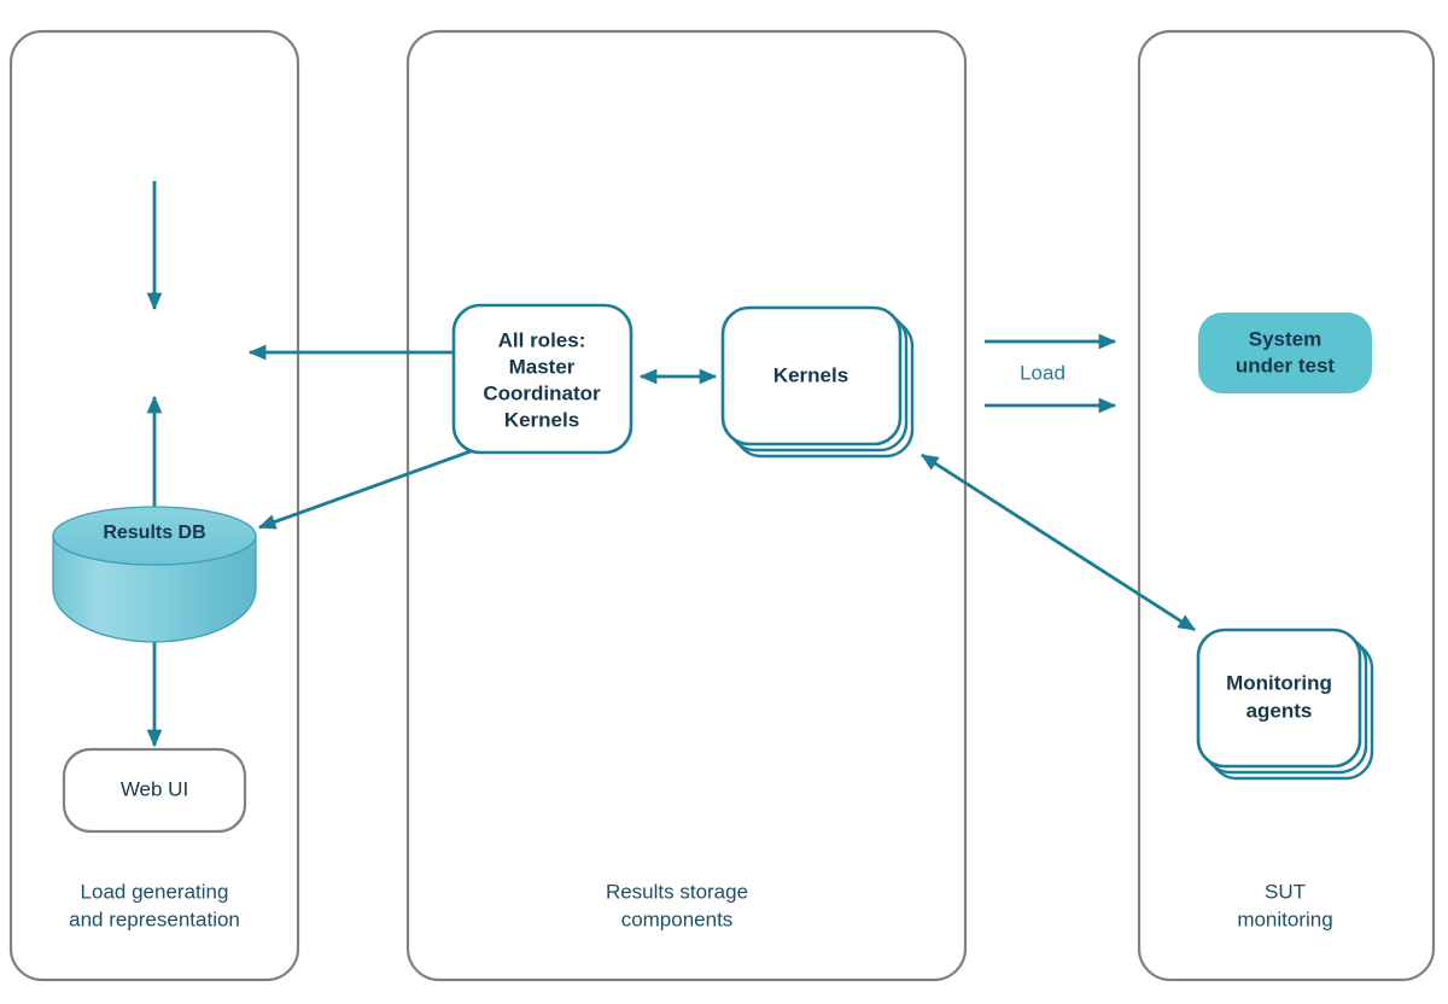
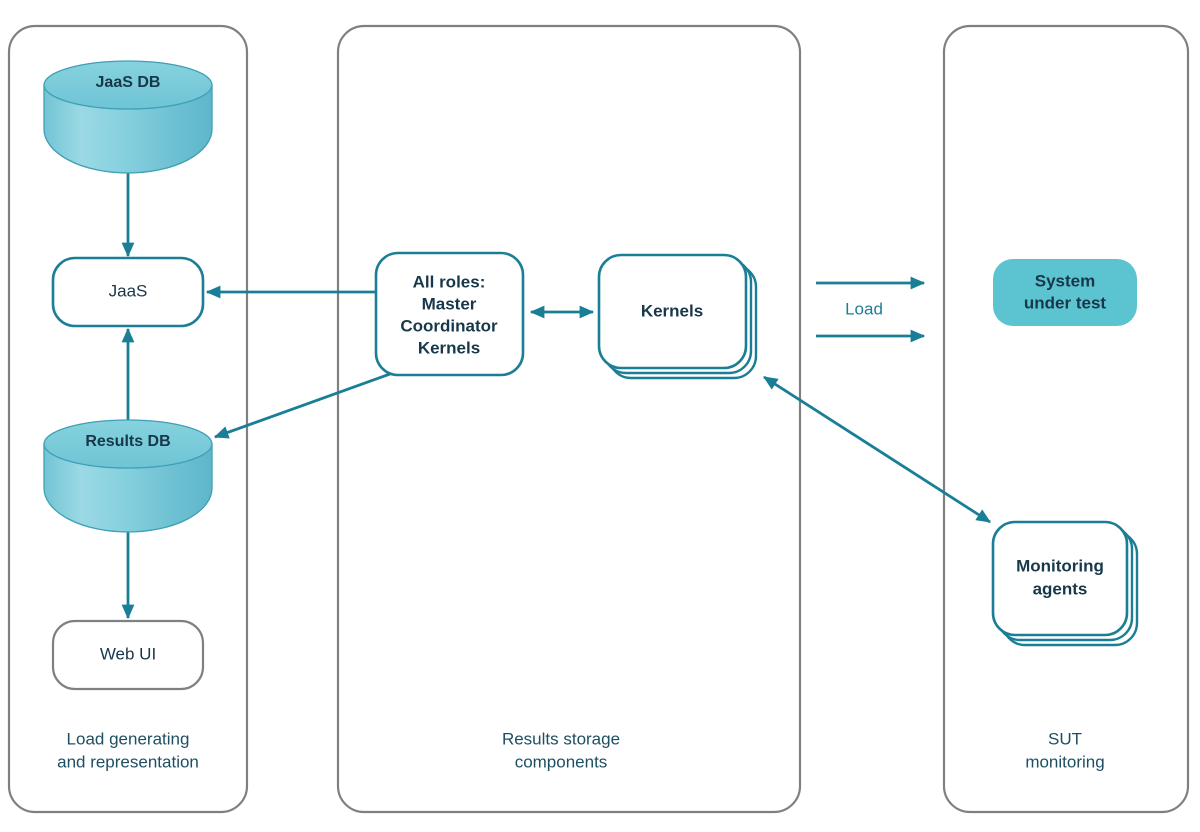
+ JaaS DB
+ JaaS
  Results DB
  Web UI
  All roles:
  Master
  Coordinator
  Kernels
  Kernels
  System
  under test
  Monitoring
  agents
  Load
  Load generating
  and representation
  Results storage
  components
  SUT
  monitoring
